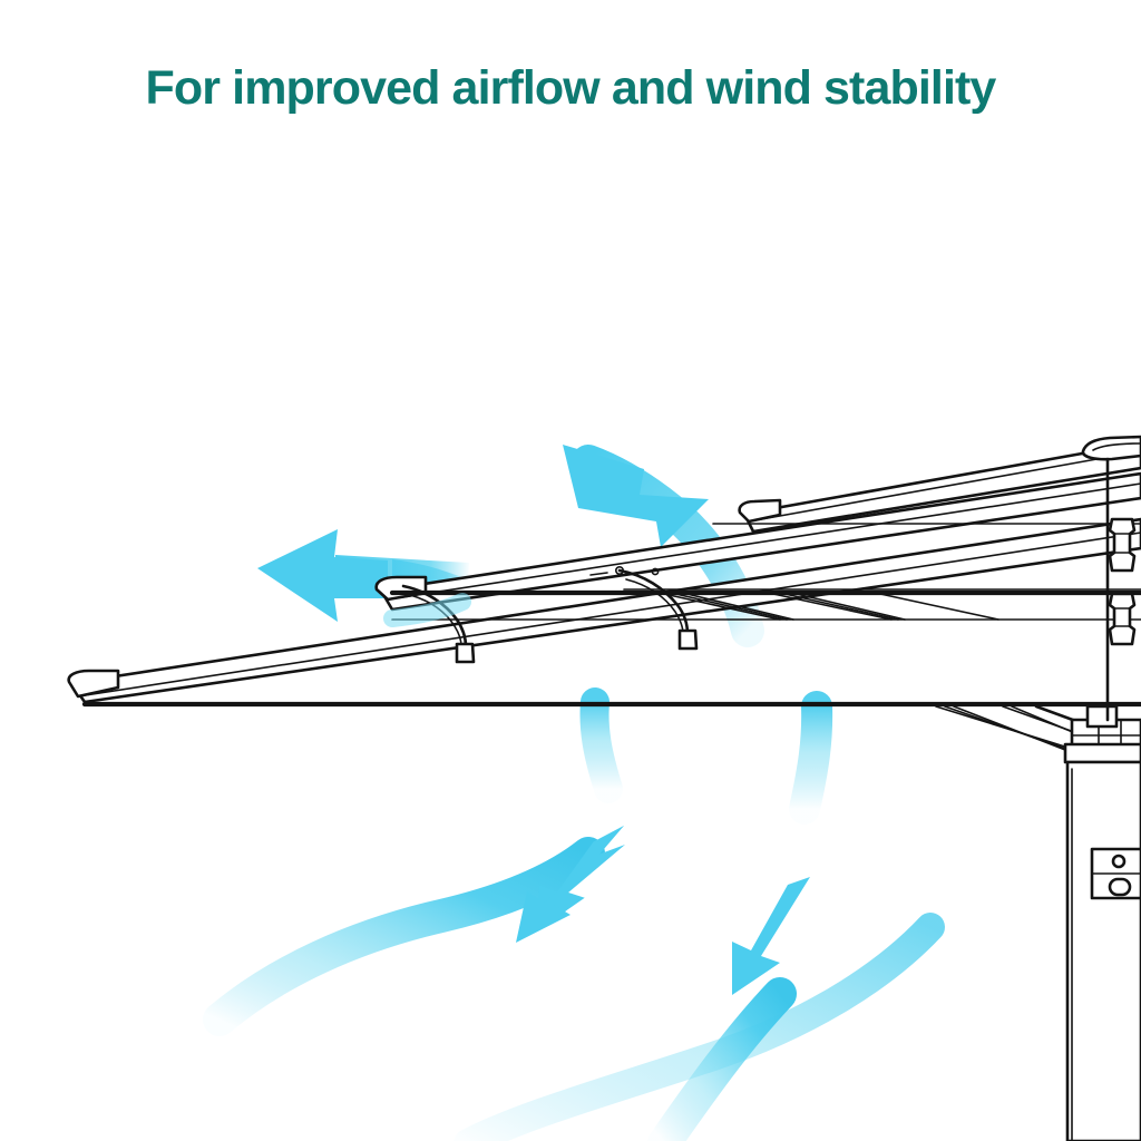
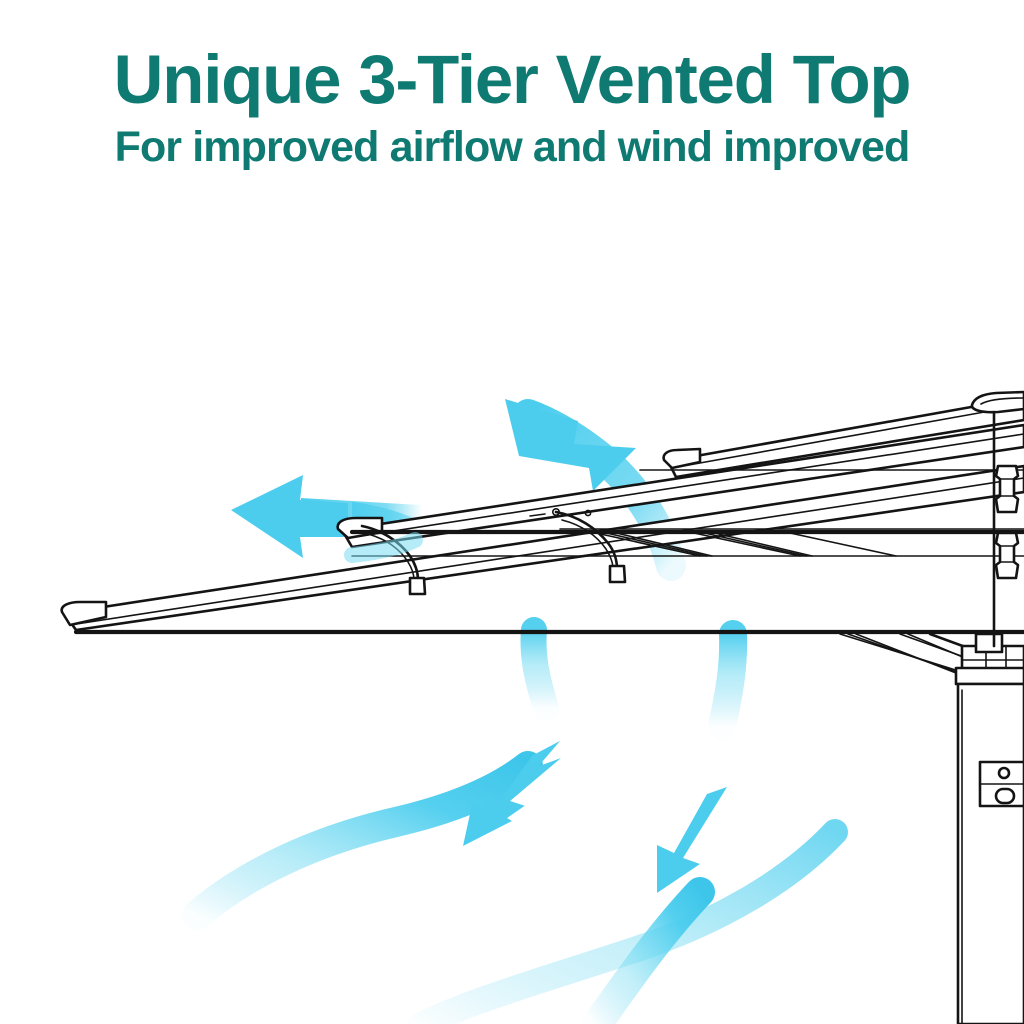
+ Unique 3-Tier Vented Top
- For improved airflow and wind stability
+ For improved airflow and wind improved
